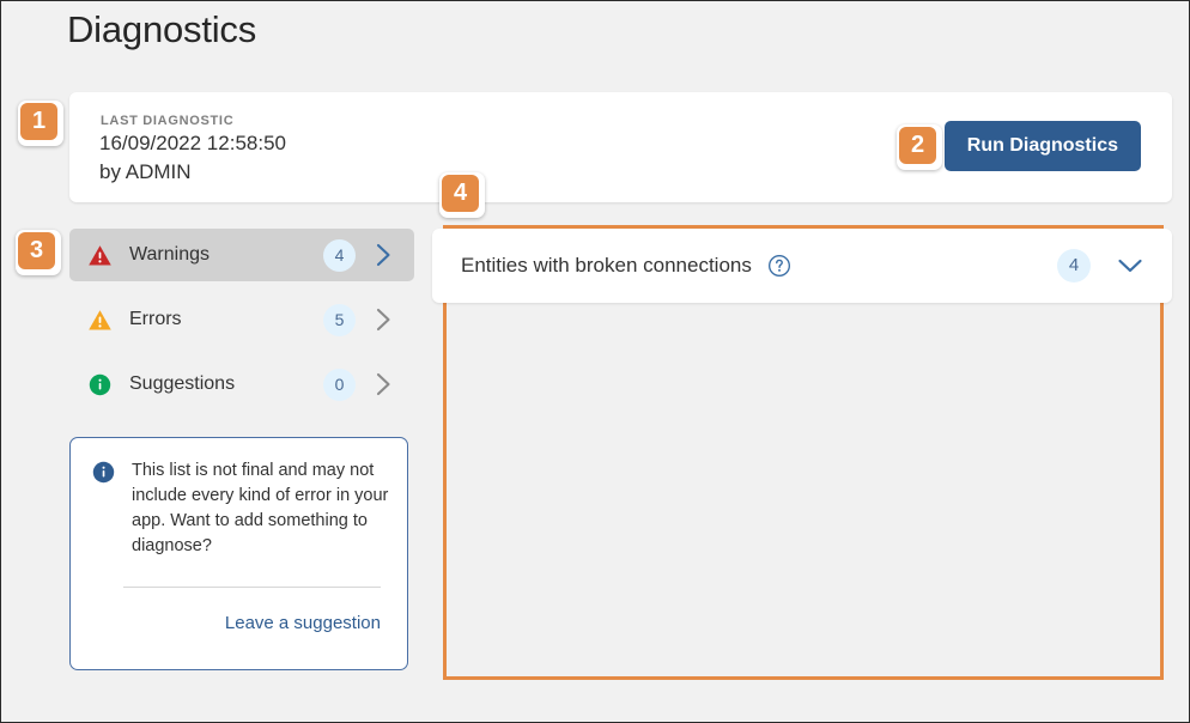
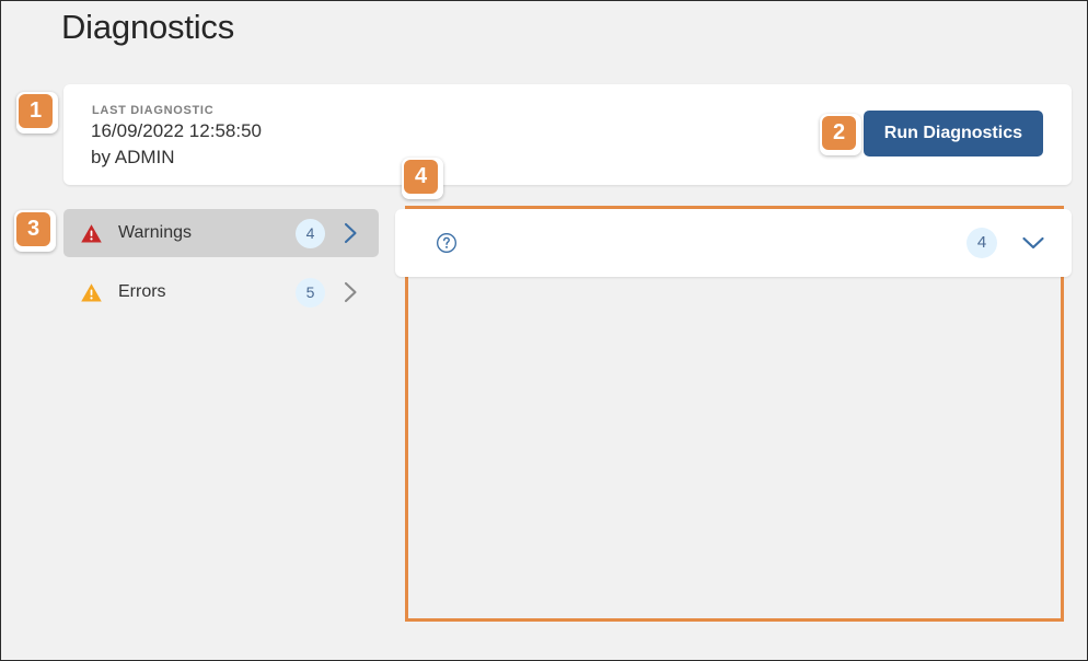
  Diagnostics
  LAST DIAGNOSTIC
  16/09/2022 12:58:50
  by ADMIN
  Run Diagnostics
  Warnings
  4
  Errors
  5
- Suggestions
- 0
- This list is not final and may not include every kind of error in your app. Want to add something to diagnose?
- Leave a suggestion
- Entities with broken connections
  4
  1
  2
  3
  4
